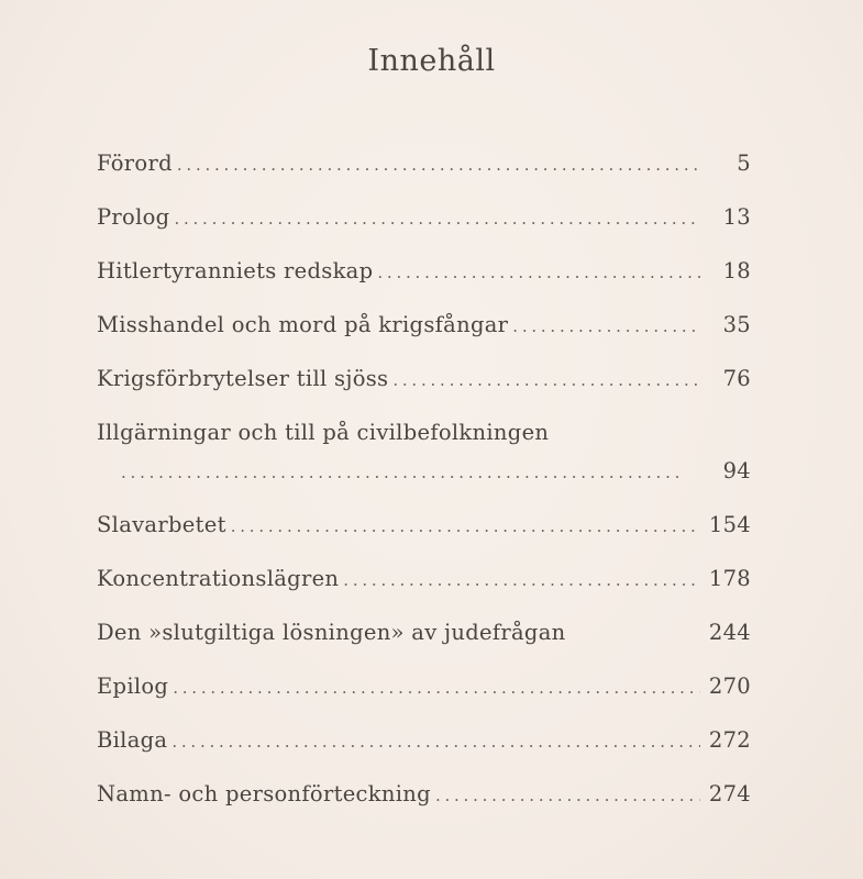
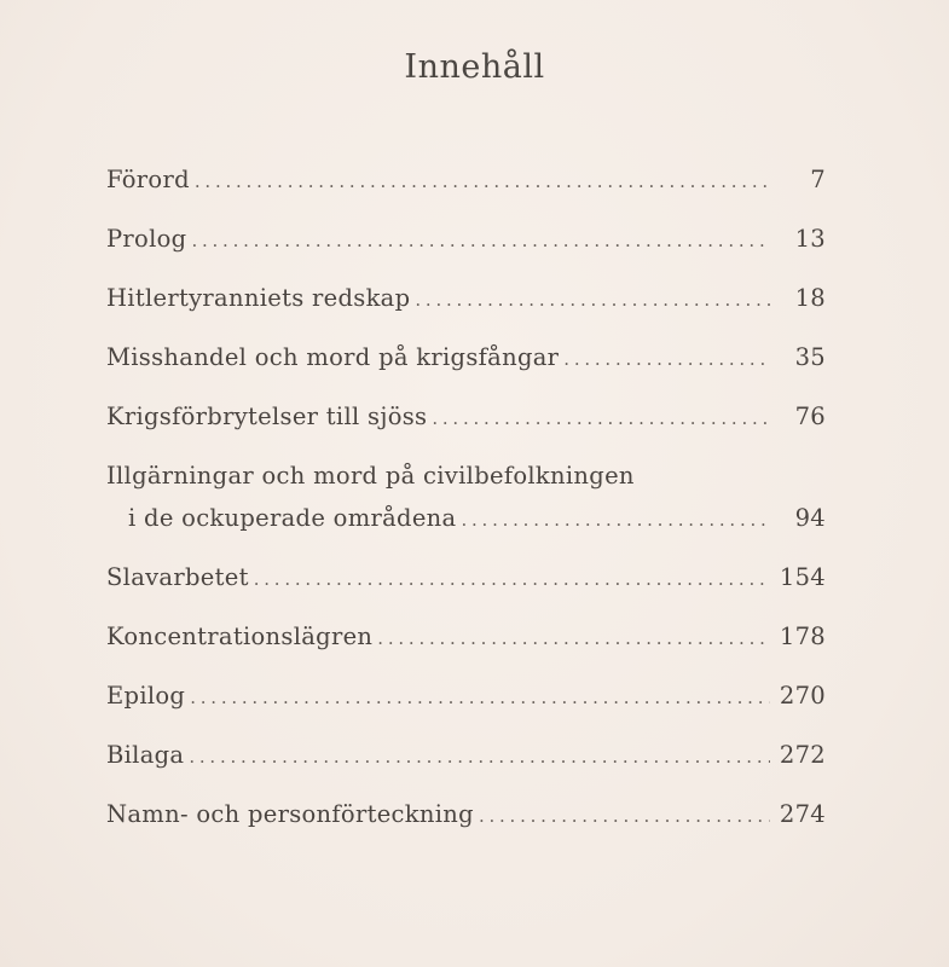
  Innehåll
  Förord
- 5
+ 7
  Prolog
  13
  Hitlertyranniets redskap
  18
  Misshandel och mord på krigsfångar
  35
  Krigsförbrytelser till sjöss
  76
- Illgärningar och till på civilbefolkningen
+ Illgärningar och mord på civilbefolkningen
+ i de ockuperade områdena
  94
  Slavarbetet
  154
  Koncentrationslägren
  178
- Den »slutgiltiga lösningen» av judefrågan
- 244
  Epilog
  270
  Bilaga
  272
  Namn- och personförteckning
  274
